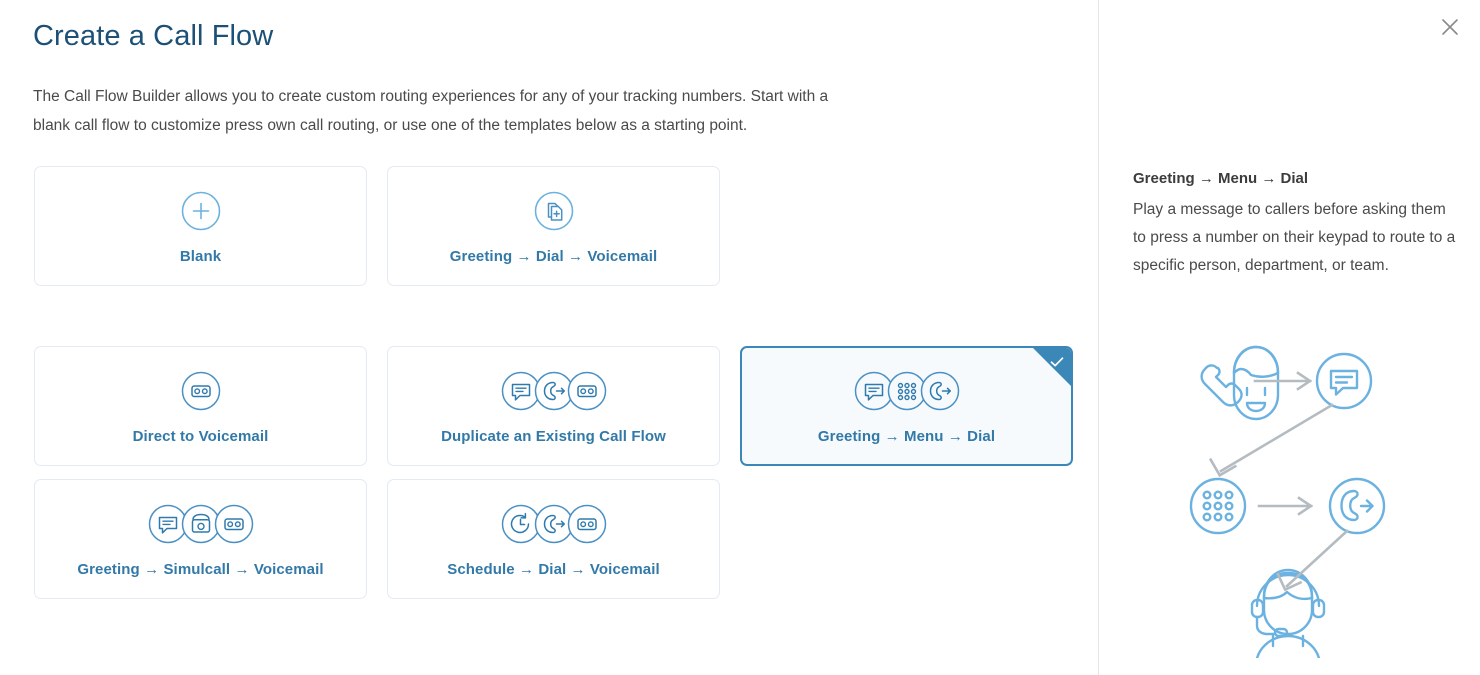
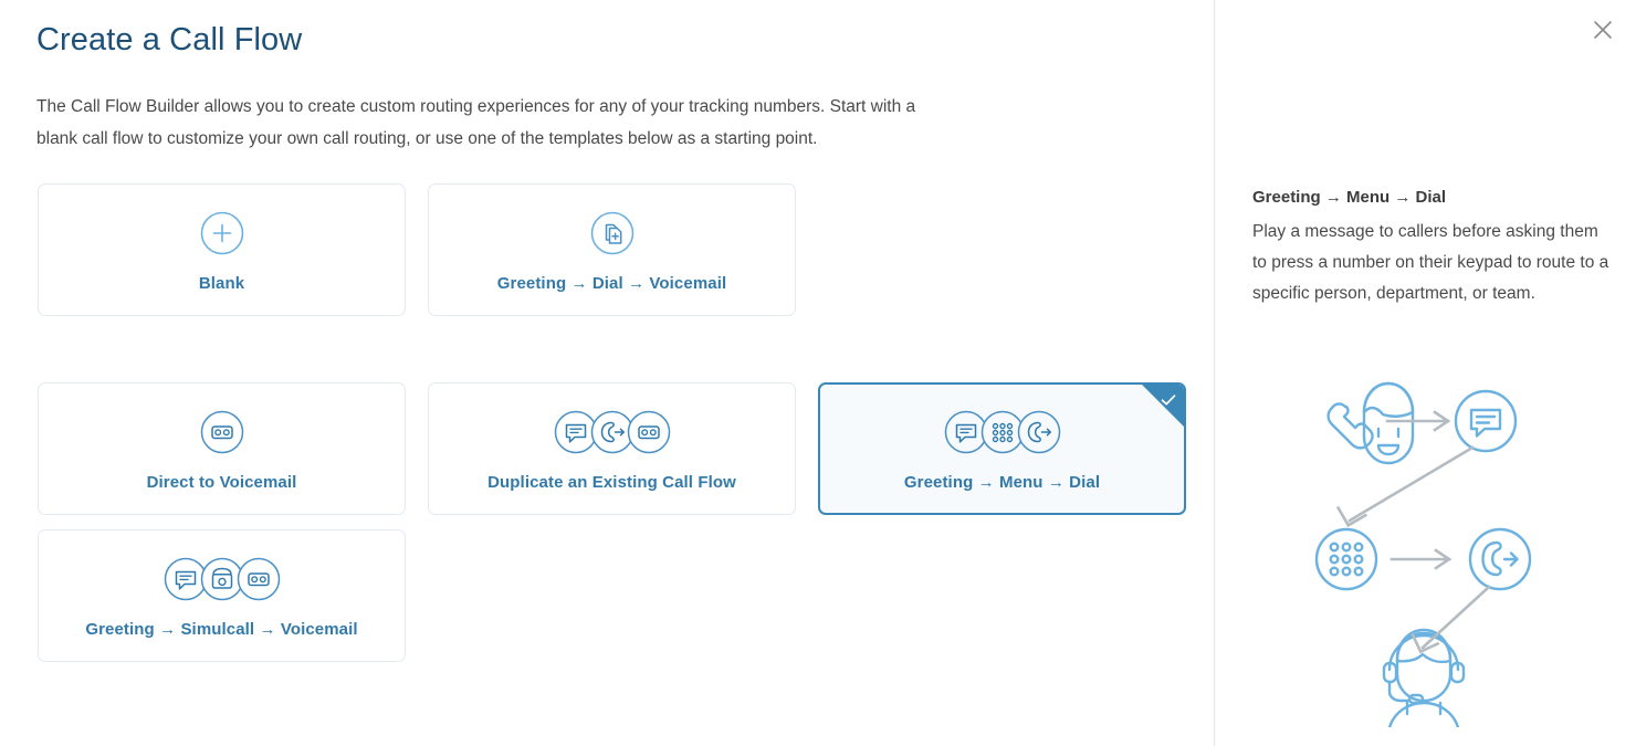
  Create a Call Flow
- The Call Flow Builder allows you to create custom routing experiences for any of your tracking numbers. Start with a blank call flow to customize press own call routing, or use one of the templates below as a starting point.
+ The Call Flow Builder allows you to create custom routing experiences for any of your tracking numbers. Start with a blank call flow to customize your own call routing, or use one of the templates below as a starting point.
  Blank
  Greeting → Dial → Voicemail
  Direct to Voicemail
  Duplicate an Existing Call Flow
  Greeting → Menu → Dial
  Greeting → Simulcall → Voicemail
- Schedule → Dial → Voicemail
  Greeting → Menu → Dial
  Play a message to callers before asking them to press a number on their keypad to route to a specific person, department, or team.
